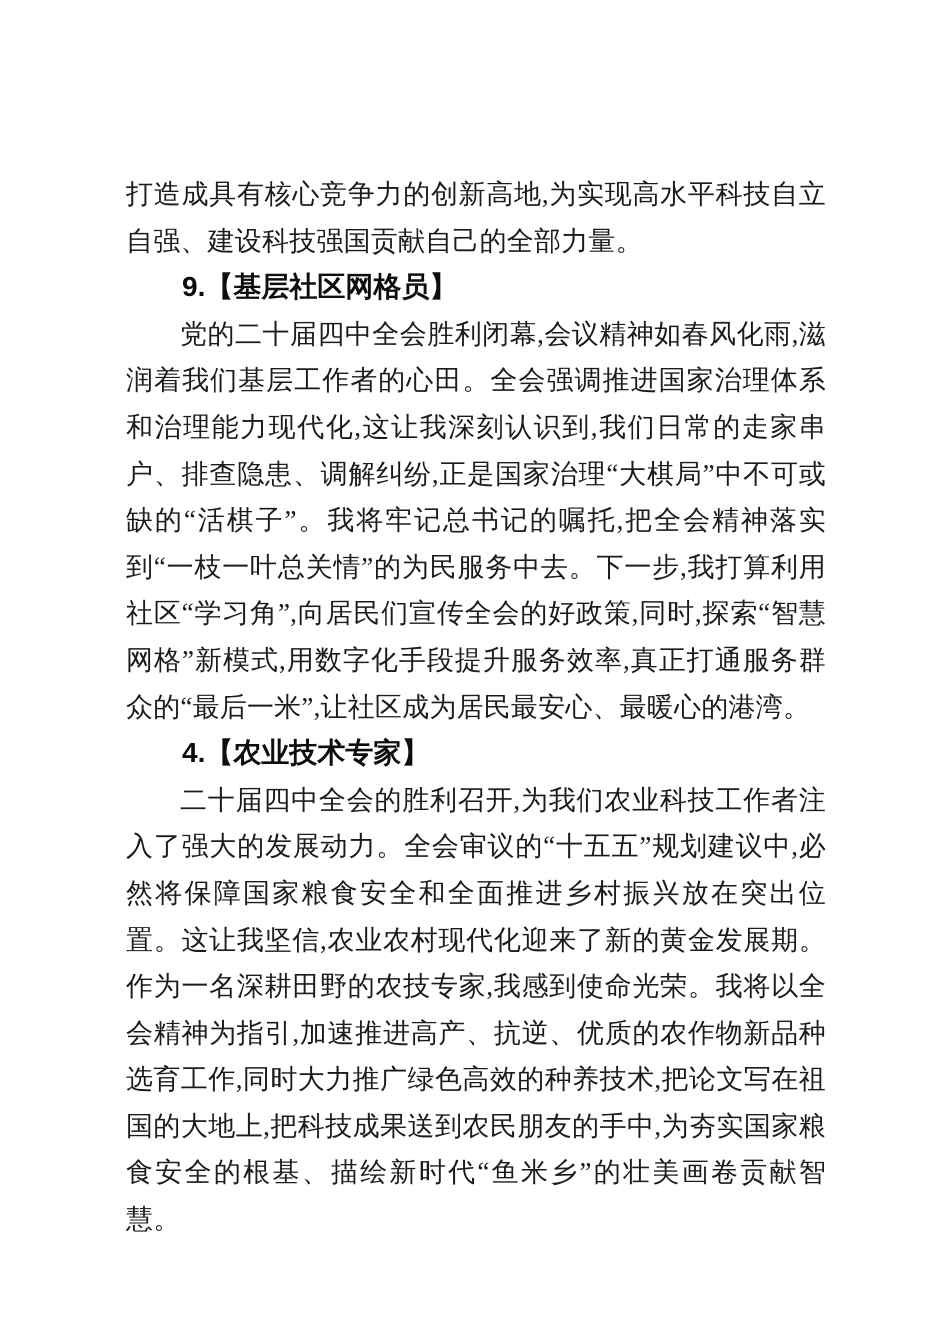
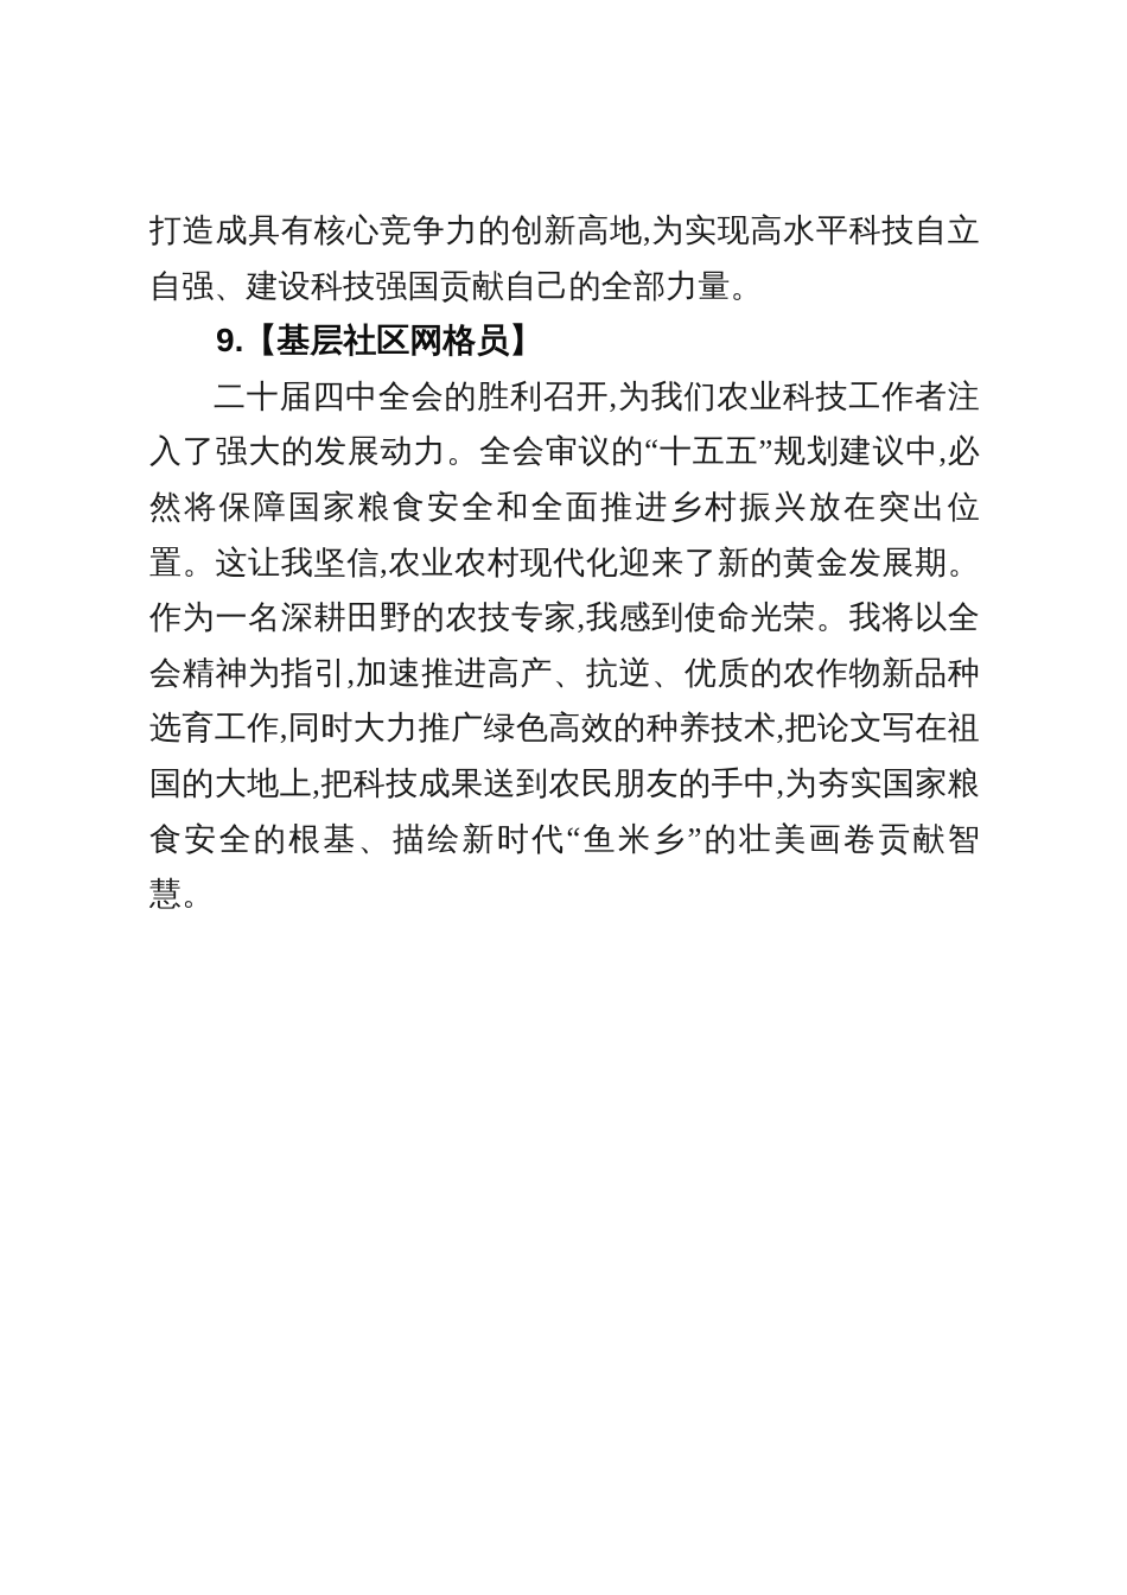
  打造成具有核心竞争力的创新高地,为实现高水平科技自立自强、建设科技强国贡献自己的全部力量。
  9.【基层社区网格员】
- 党的二十届四中全会胜利闭幕,会议精神如春风化雨,滋润着我们基层工作者的心田。全会强调推进国家治理体系和治理能力现代化,这让我深刻认识到,我们日常的走家串户、排查隐患、调解纠纷,正是国家治理“大棋局”中不可或缺的“活棋子”。我将牢记总书记的嘱托,把全会精神落实到“一枝一叶总关情”的为民服务中去。下一步,我打算利用社区“学习角”,向居民们宣传全会的好政策,同时,探索“智慧网格”新模式,用数字化手段提升服务效率,真正打通服务群众的“最后一米”,让社区成为居民最安心、最暖心的港湾。
- 4.【农业技术专家】
  二十届四中全会的胜利召开,为我们农业科技工作者注入了强大的发展动力。全会审议的“十五五”规划建议中,必然将保障国家粮食安全和全面推进乡村振兴放在突出位置。这让我坚信,农业农村现代化迎来了新的黄金发展期。作为一名深耕田野的农技专家,我感到使命光荣。我将以全会精神为指引,加速推进高产、抗逆、优质的农作物新品种选育工作,同时大力推广绿色高效的种养技术,把论文写在祖国的大地上,把科技成果送到农民朋友的手中,为夯实国家粮食安全的根基、描绘新时代“鱼米乡”的壮美画卷贡献智慧。
